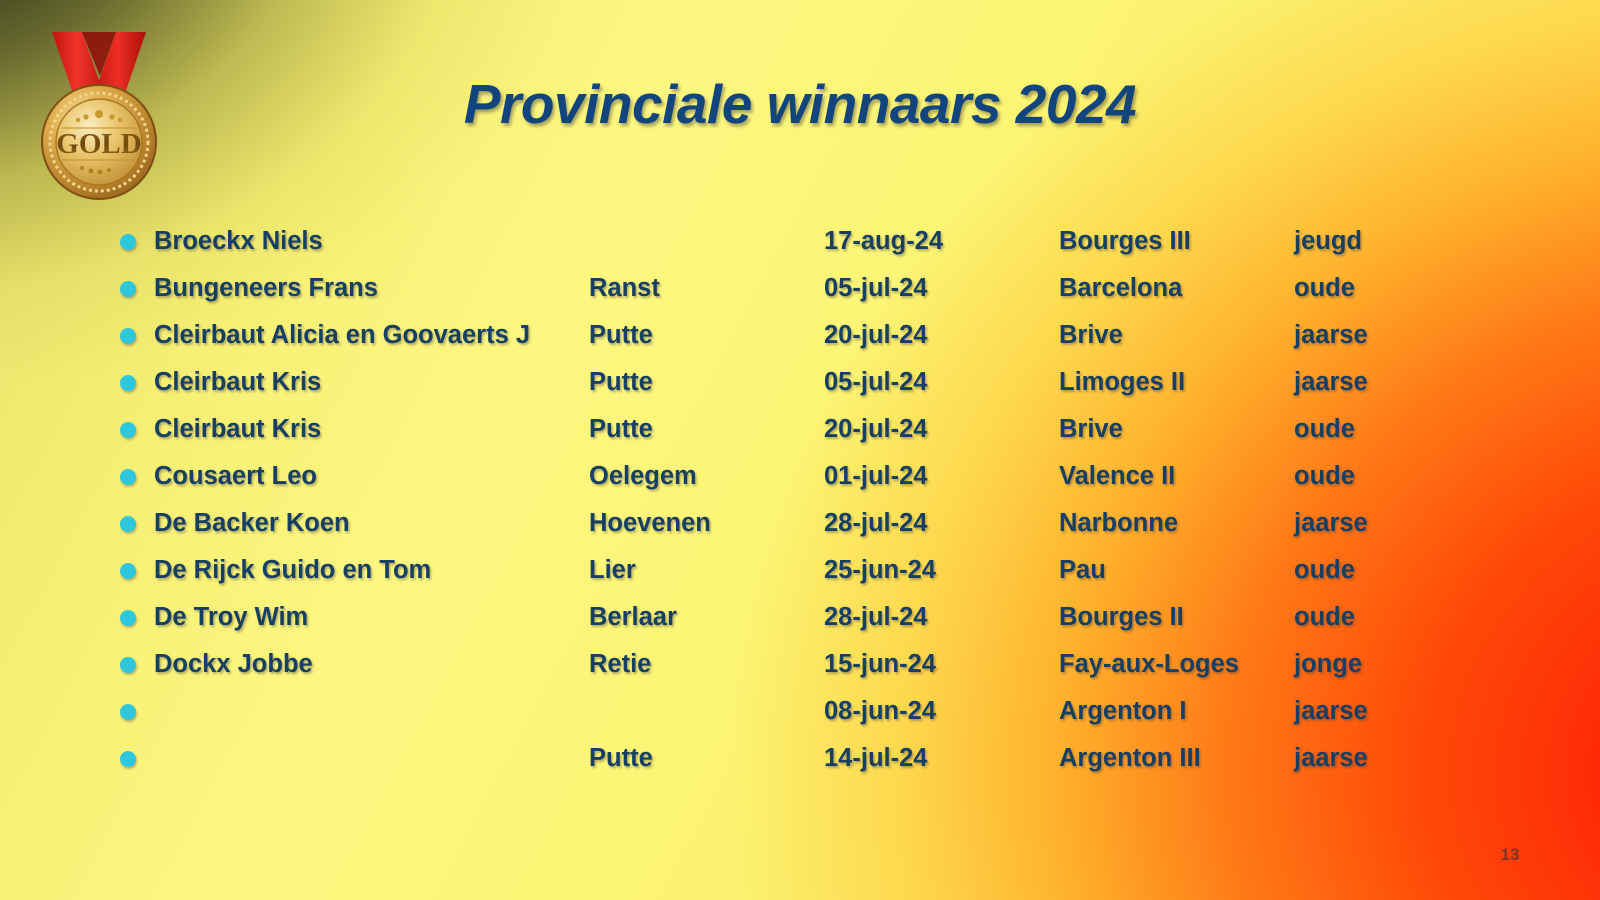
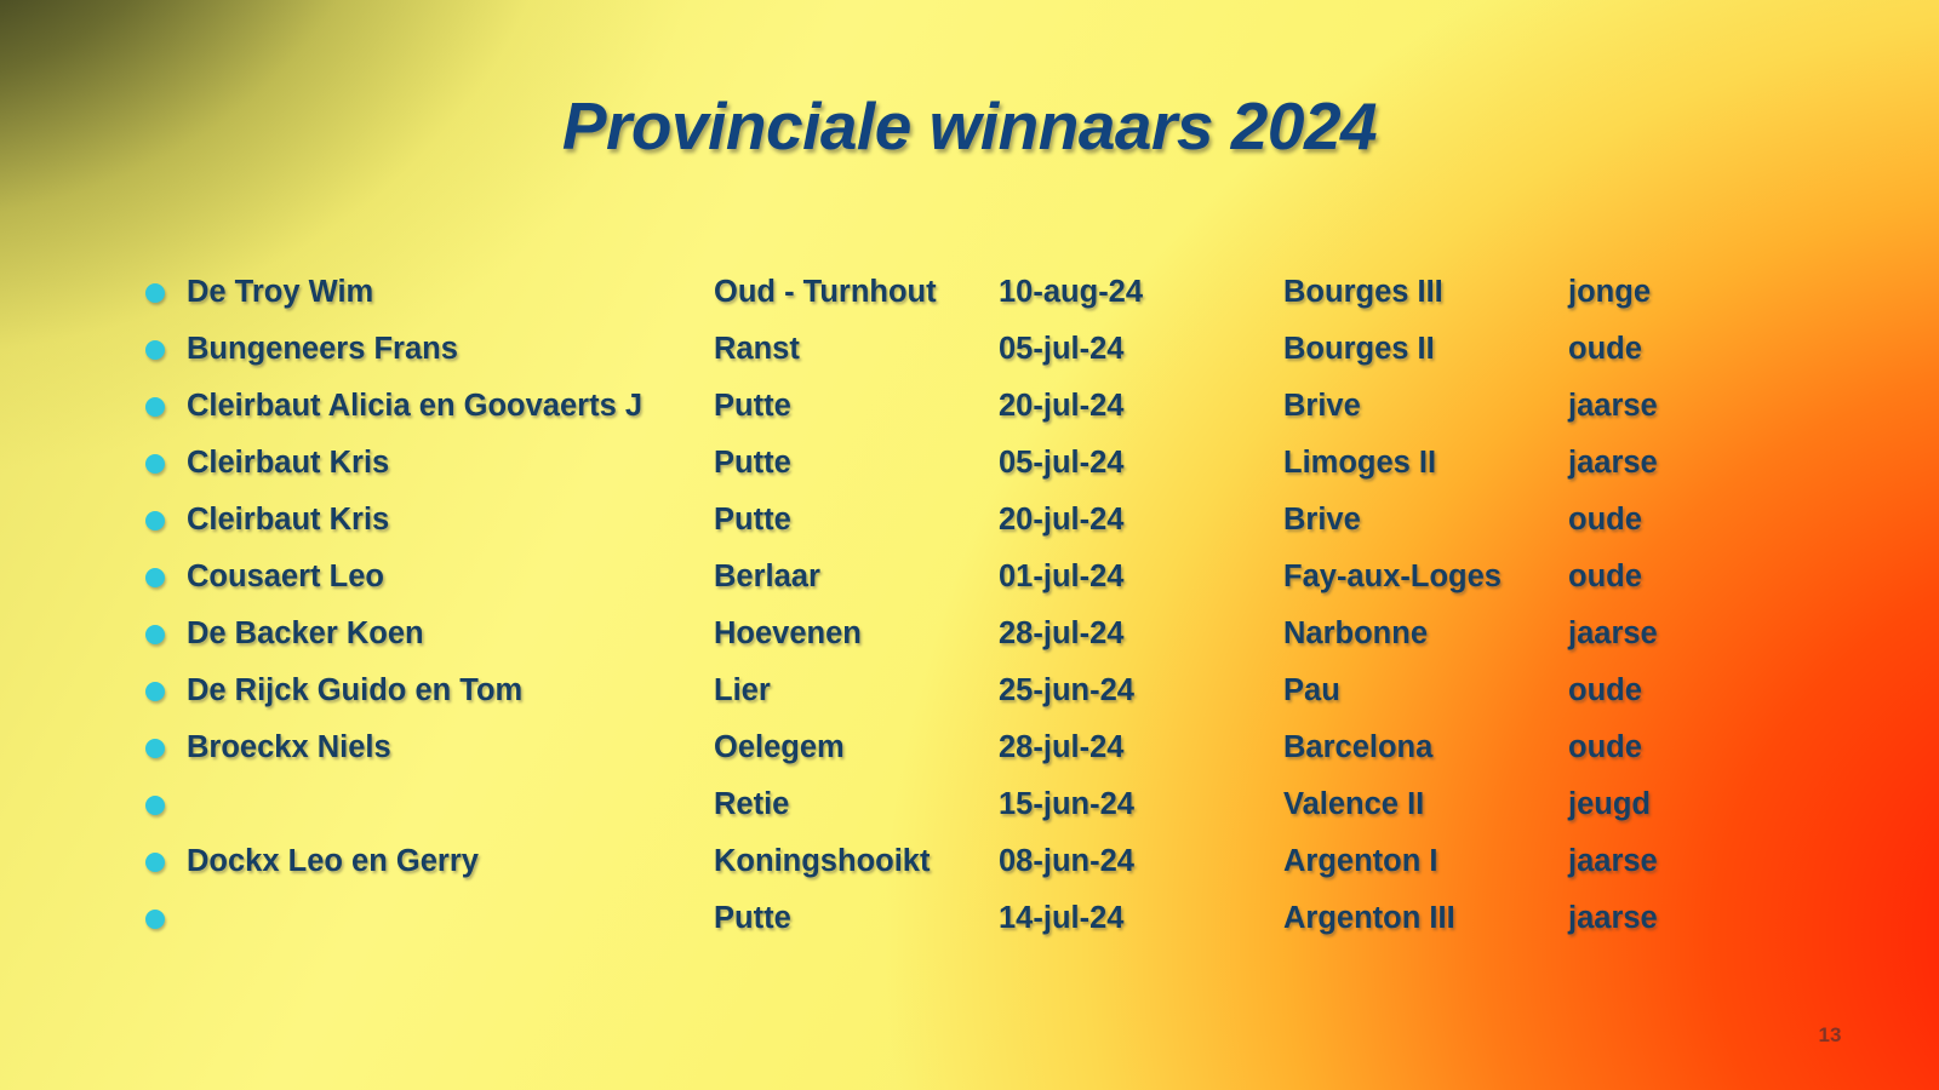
- GOLD
  Provinciale winnaars 2024
- Broeckx Niels
+ De Troy Wim
+ Oud - Turnhout
- 17-aug-24
+ 10-aug-24
  Bourges III
- jeugd
+ jonge
  Bungeneers Frans
  Ranst
  05-jul-24
- Barcelona
+ Bourges II
  oude
  Cleirbaut Alicia en Goovaerts J
  Putte
  20-jul-24
  Brive
  jaarse
  Cleirbaut Kris
  Putte
  05-jul-24
  Limoges II
  jaarse
  Cleirbaut Kris
  Putte
  20-jul-24
  Brive
  oude
  Cousaert Leo
- Oelegem
+ Berlaar
  01-jul-24
- Valence II
+ Fay-aux-Loges
  oude
  De Backer Koen
  Hoevenen
  28-jul-24
  Narbonne
  jaarse
  De Rijck Guido en Tom
  Lier
  25-jun-24
  Pau
  oude
- De Troy Wim
+ Broeckx Niels
- Berlaar
+ Oelegem
  28-jul-24
- Bourges II
+ Barcelona
  oude
- Dockx Jobbe
  Retie
  15-jun-24
- Fay-aux-Loges
+ Valence II
- jonge
+ jeugd
+ Dockx Leo en Gerry
+ Koningshooikt
  08-jun-24
  Argenton I
  jaarse
  Putte
  14-jul-24
  Argenton III
  jaarse
  13
